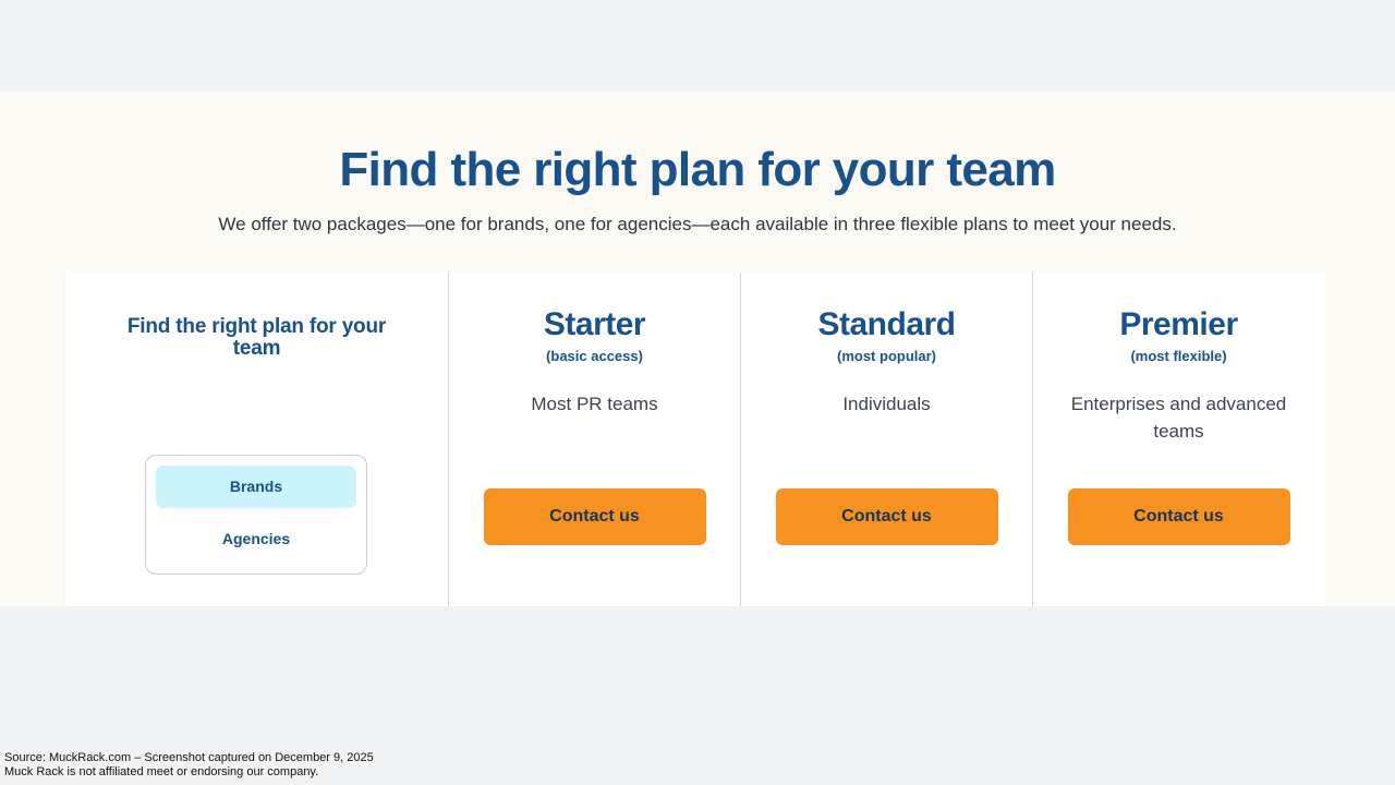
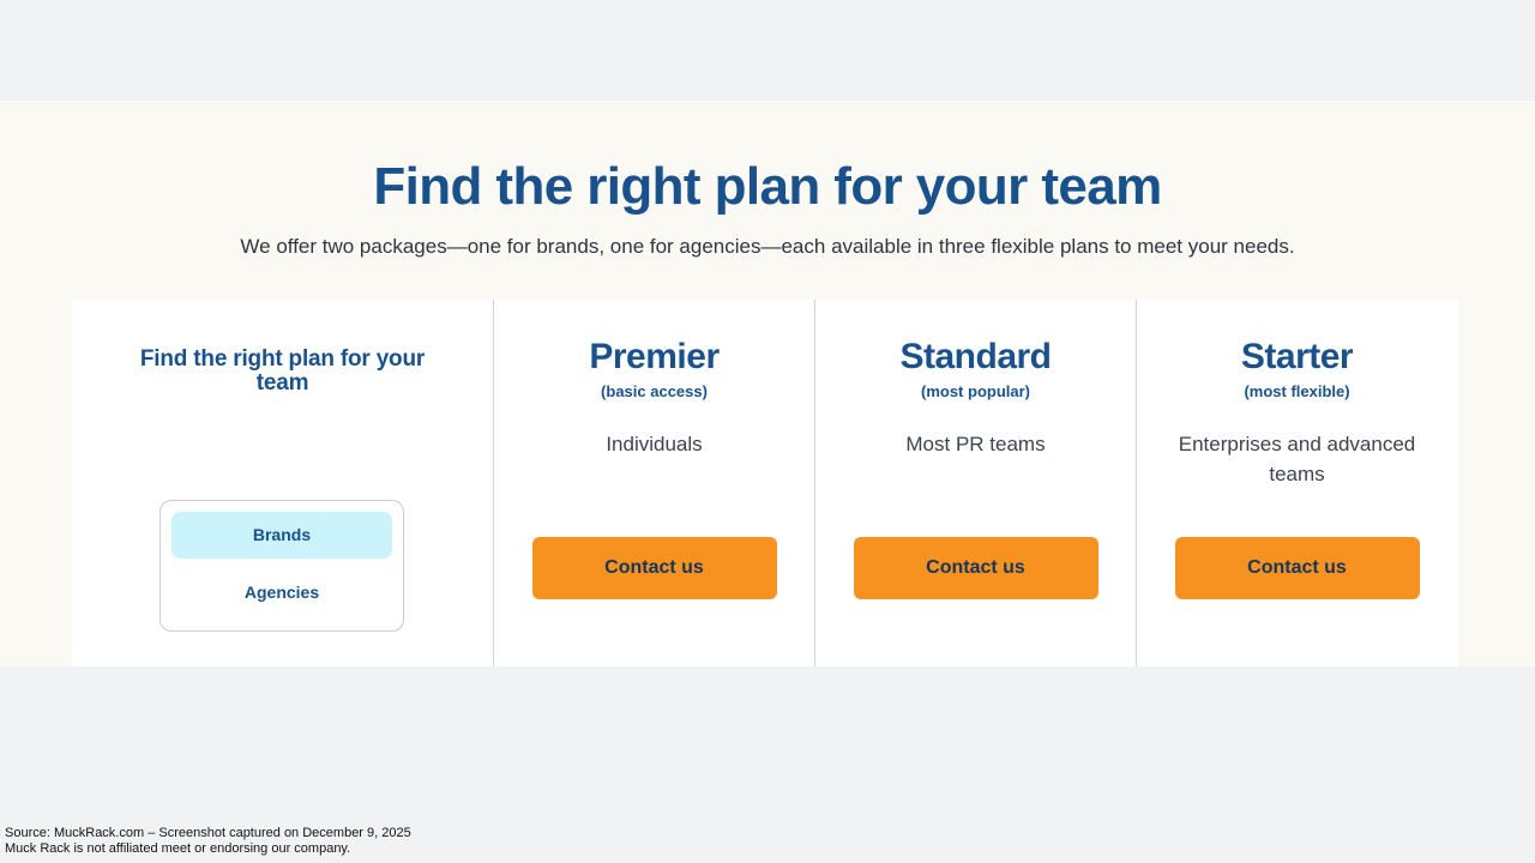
  Find the right plan for your team
  We offer two packages—one for brands, one for agencies—each available in three flexible plans to meet your needs.
  Find the right plan for your team
  Brands
  Agencies
- Starter
+ Premier
  (basic access)
- Most PR teams
+ Individuals
  Contact us
  Standard
  (most popular)
- Individuals
+ Most PR teams
  Contact us
- Premier
+ Starter
  (most flexible)
  Enterprises and advanced teams
  Contact us
  Source: MuckRack.com – Screenshot captured on December 9, 2025
  Muck Rack is not affiliated meet or endorsing our company.
